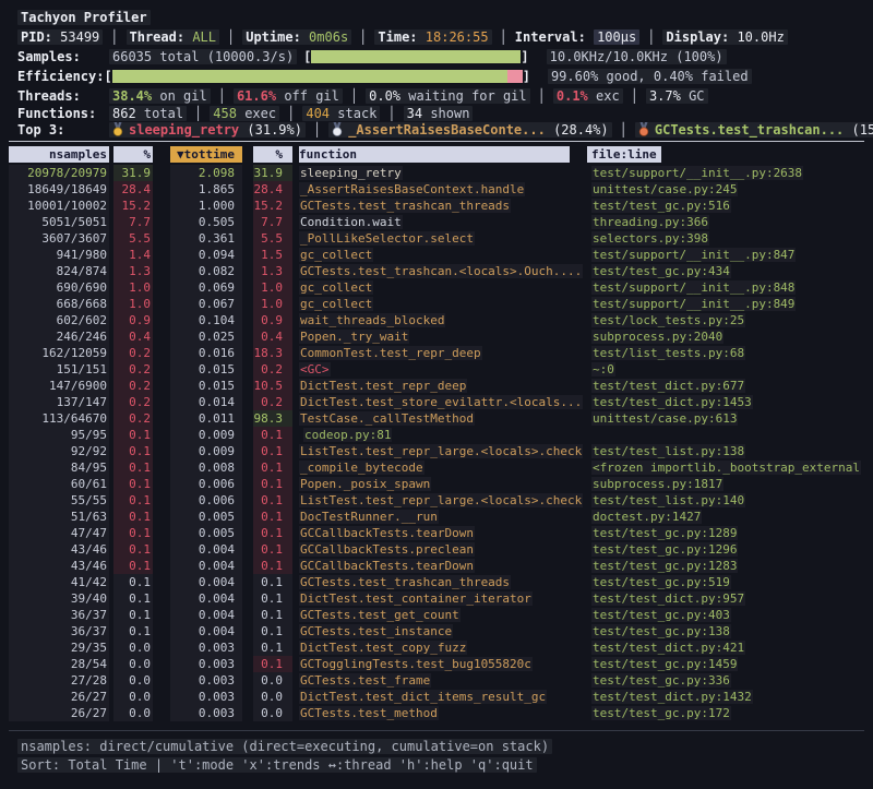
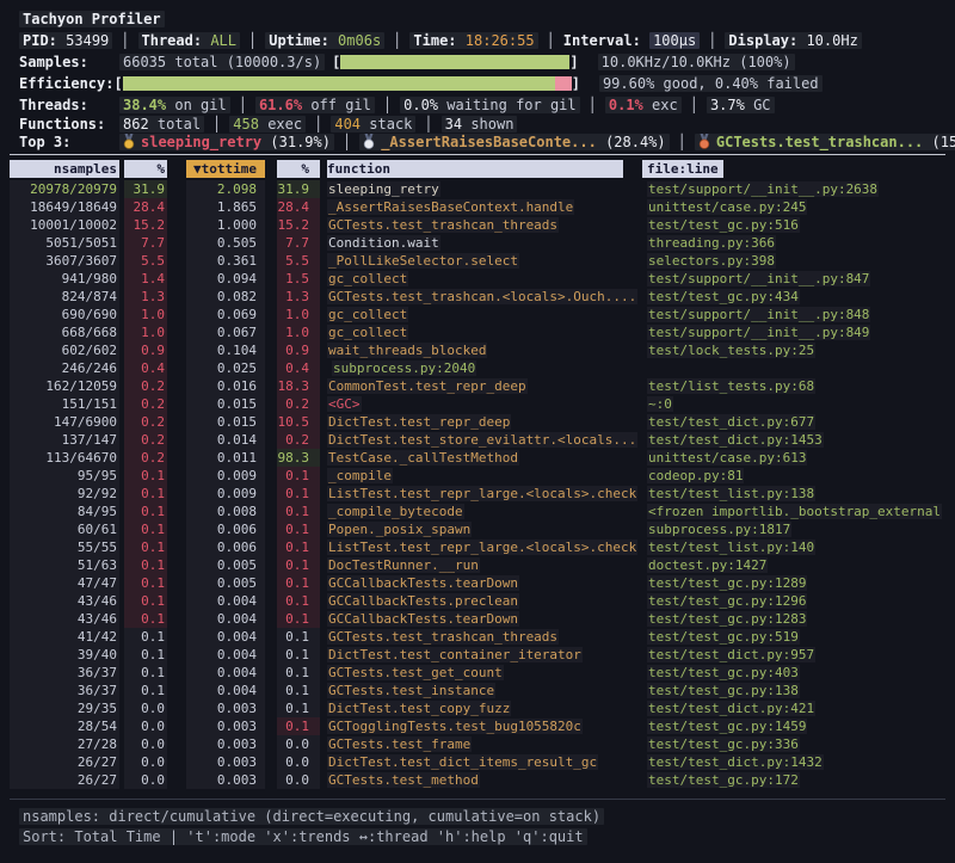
  Tachyon Profiler
  PID: 53499
  │
  Thread: ALL
  │
  Uptime: 0m06s
  │
  Time: 18:26:55
  │
  Interval: 100µs
  │
  Display: 10.0Hz
  Samples:
  66035 total (10000.3/s)
  [
  ]
  10.0KHz/10.0KHz (100%)
  Efficiency:
  [
  ]
  99.60% good, 0.40% failed
  Threads:
  38.4% on gil
  │
  61.6% off gil
  │
  0.0% waiting for gil
  │
  0.1% exc
  │
  3.7% GC
  Functions:
  862 total
  │
  458 exec
  │
  404 stack
  │
  34 shown
  Top 3:
  sleeping_retry (31.9%)
  │
  _AssertRaisesBaseConte... (28.4%)
  │
  GCTests.test_trashcan... (15
  nsamples
  %
  ▼tottime
  %
  function
  file:line
  20978/20979
  31.9
  2.098
  31.9
  sleeping_retry
  test/support/__init__.py:2638
  18649/18649
  28.4
  1.865
  28.4
  _AssertRaisesBaseContext.handle
  unittest/case.py:245
  10001/10002
  15.2
  1.000
  15.2
  GCTests.test_trashcan_threads
  test/test_gc.py:516
  5051/5051
  7.7
  0.505
  7.7
  Condition.wait
  threading.py:366
  3607/3607
  5.5
  0.361
  5.5
  _PollLikeSelector.select
  selectors.py:398
  941/980
  1.4
  0.094
  1.5
  gc_collect
  test/support/__init__.py:847
  824/874
  1.3
  0.082
  1.3
  GCTests.test_trashcan.<locals>.Ouch....
  test/test_gc.py:434
  690/690
  1.0
  0.069
  1.0
  gc_collect
  test/support/__init__.py:848
  668/668
  1.0
  0.067
  1.0
  gc_collect
  test/support/__init__.py:849
  602/602
  0.9
  0.104
  0.9
  wait_threads_blocked
  test/lock_tests.py:25
  246/246
  0.4
  0.025
  0.4
- Popen._try_wait
  subprocess.py:2040
  162/12059
  0.2
  0.016
  18.3
  CommonTest.test_repr_deep
  test/list_tests.py:68
  151/151
  0.2
  0.015
  0.2
  <GC>
  ~:0
  147/6900
  0.2
  0.015
  10.5
  DictTest.test_repr_deep
  test/test_dict.py:677
  137/147
  0.2
  0.014
  0.2
  DictTest.test_store_evilattr.<locals...
  test/test_dict.py:1453
  113/64670
  0.2
  0.011
  98.3
  TestCase._callTestMethod
  unittest/case.py:613
  95/95
  0.1
  0.009
  0.1
+ _compile
  codeop.py:81
  92/92
  0.1
  0.009
  0.1
  ListTest.test_repr_large.<locals>.check
  test/test_list.py:138
  84/95
  0.1
  0.008
  0.1
  _compile_bytecode
  <frozen importlib._bootstrap_external
  60/61
  0.1
  0.006
  0.1
  Popen._posix_spawn
  subprocess.py:1817
  55/55
  0.1
  0.006
  0.1
  ListTest.test_repr_large.<locals>.check
  test/test_list.py:140
  51/63
  0.1
  0.005
  0.1
  DocTestRunner.__run
  doctest.py:1427
  47/47
  0.1
  0.005
  0.1
  GCCallbackTests.tearDown
  test/test_gc.py:1289
  43/46
  0.1
  0.004
  0.1
  GCCallbackTests.preclean
  test/test_gc.py:1296
  43/46
  0.1
  0.004
  0.1
  GCCallbackTests.tearDown
  test/test_gc.py:1283
  41/42
  0.1
  0.004
  0.1
  GCTests.test_trashcan_threads
  test/test_gc.py:519
  39/40
  0.1
  0.004
  0.1
  DictTest.test_container_iterator
  test/test_dict.py:957
  36/37
  0.1
  0.004
  0.1
  GCTests.test_get_count
  test/test_gc.py:403
  36/37
  0.1
  0.004
  0.1
  GCTests.test_instance
  test/test_gc.py:138
  29/35
  0.0
  0.003
  0.1
  DictTest.test_copy_fuzz
  test/test_dict.py:421
  28/54
  0.0
  0.003
  0.1
  GCTogglingTests.test_bug1055820c
  test/test_gc.py:1459
  27/28
  0.0
  0.003
  0.0
  GCTests.test_frame
  test/test_gc.py:336
  26/27
  0.0
  0.003
  0.0
  DictTest.test_dict_items_result_gc
  test/test_dict.py:1432
  26/27
  0.0
  0.003
  0.0
  GCTests.test_method
  test/test_gc.py:172
  nsamples: direct/cumulative (direct=executing, cumulative=on stack)
  Sort: Total Time | 't':mode 'x':trends ↔:thread 'h':help 'q':quit
